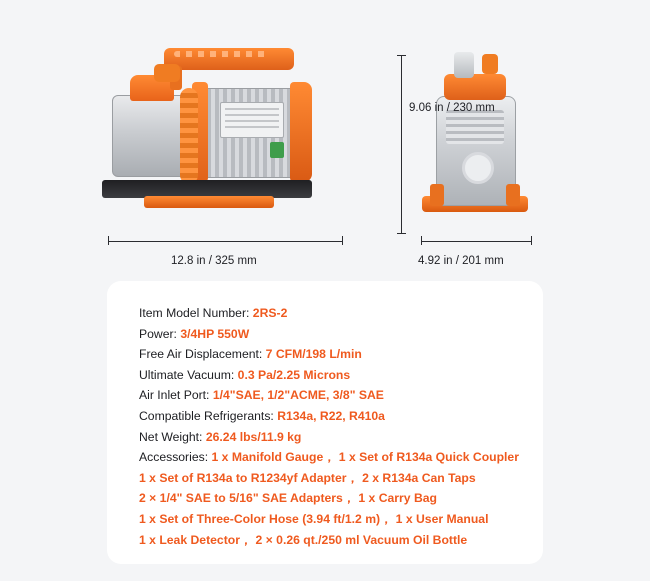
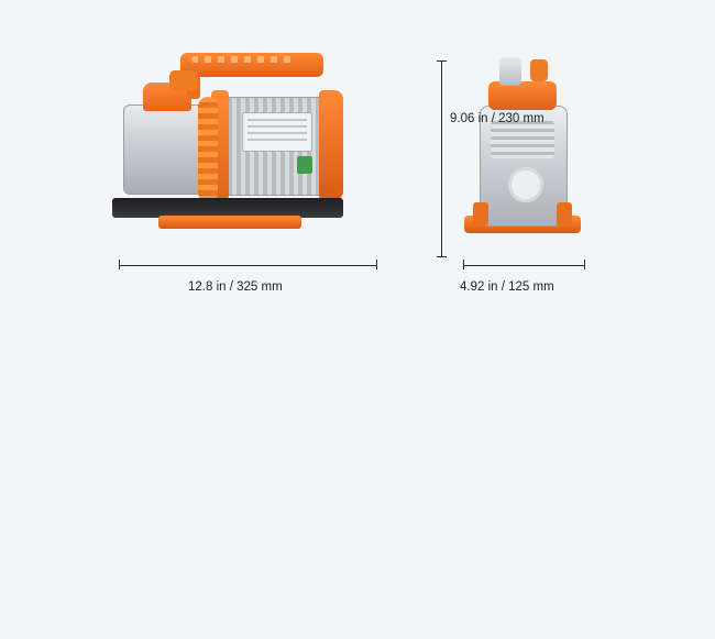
  12.8 in / 325 mm
  9.06 in / 230 mm
- 4.92 in / 201 mm
+ 4.92 in / 125 mm
- Item Model Number: 2RS-2
- Power: 3/4HP 550W
- Free Air Displacement: 7 CFM/198 L/min
- Ultimate Vacuum: 0.3 Pa/2.25 Microns
- Air Inlet Port: 1/4"SAE, 1/2"ACME, 3/8" SAE
- Compatible Refrigerants: R134a, R22, R410a
- Net Weight: 26.24 lbs/11.9 kg
- Accessories: 1 x Manifold Gauge， 1 x Set of R134a Quick Coupler
- 1 x Set of R134a to R1234yf Adapter， 2 x R134a Can Taps
- 2 × 1/4" SAE to 5/16" SAE Adapters， 1 x Carry Bag
- 1 x Set of Three-Color Hose (3.94 ft/1.2 m)， 1 x User Manual
- 1 x Leak Detector， 2 × 0.26 qt./250 ml Vacuum Oil Bottle
